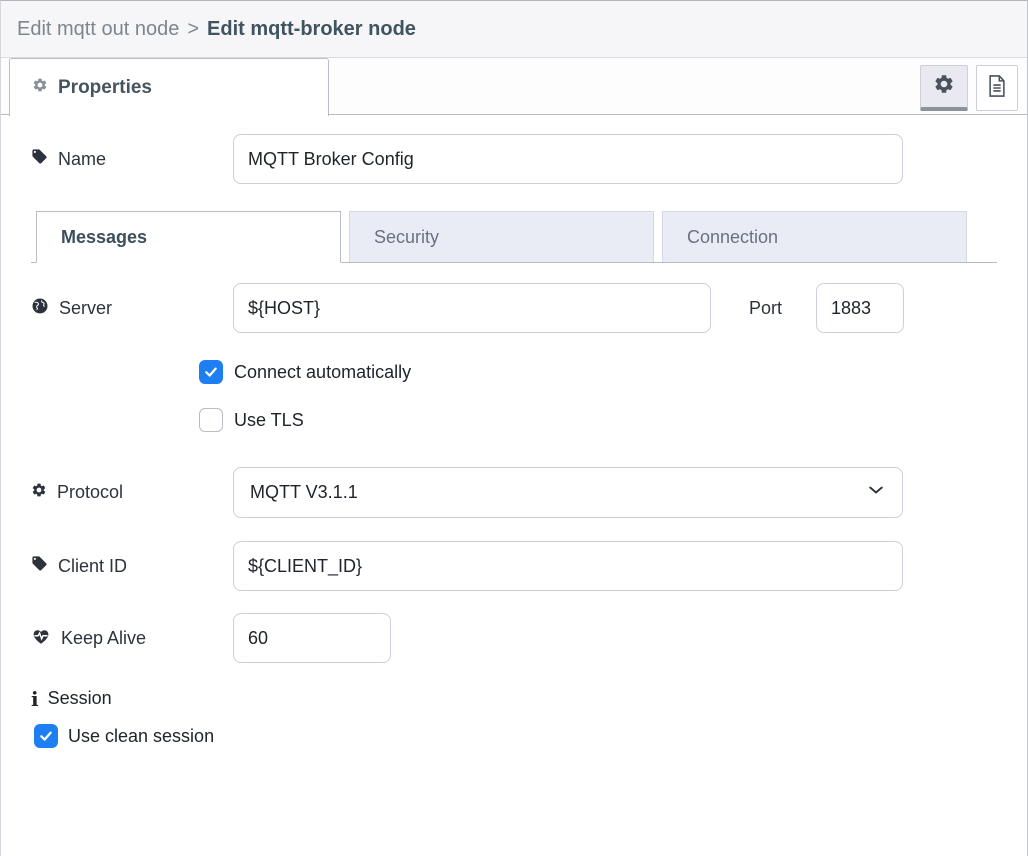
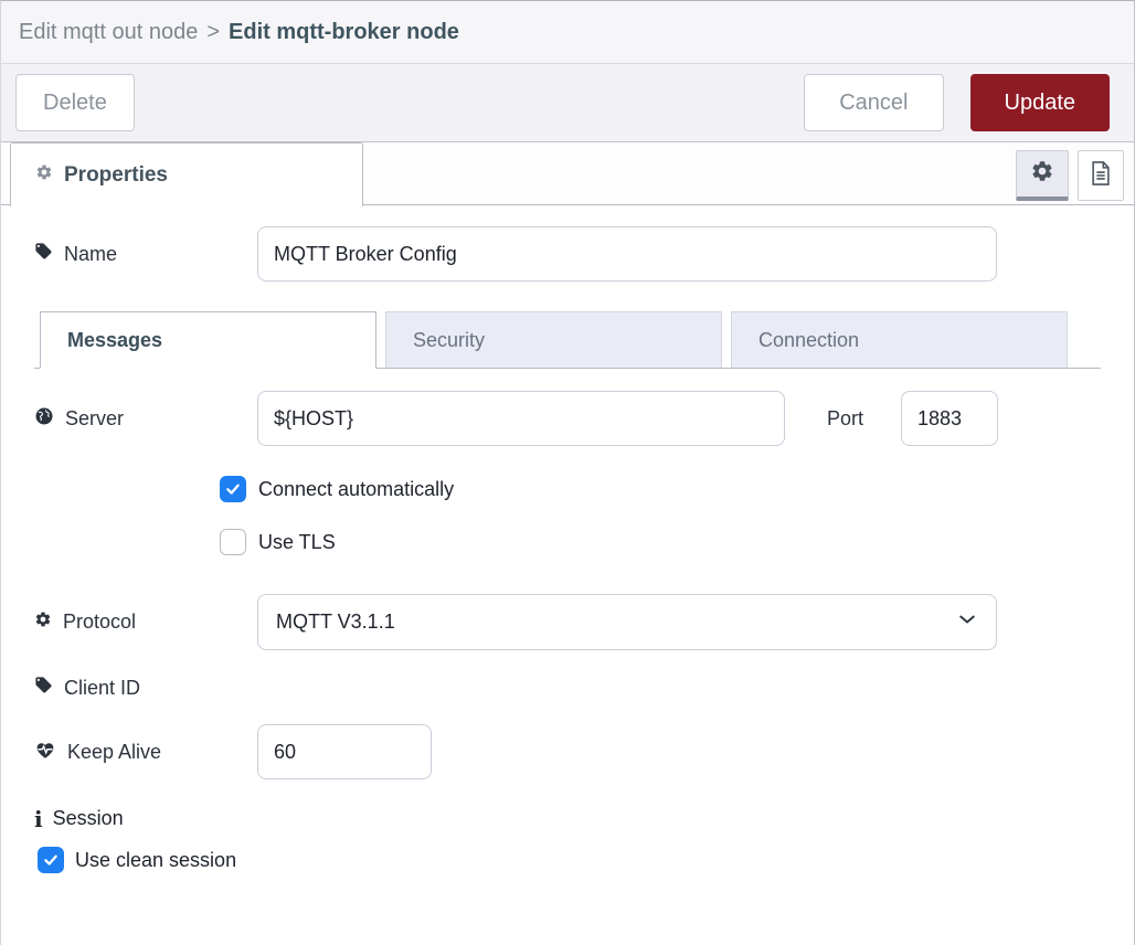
  Edit mqtt out node
  >
  Edit mqtt-broker node
+ Delete
+ Cancel
+ Update
  Properties
  Name
  MQTT Broker Config
  Messages
  Security
  Connection
  Server
  ${HOST}
  Port
  1883
  Connect automatically
  Use TLS
  Protocol
  MQTT V3.1.1
  Client ID
- ${CLIENT_ID}
  Keep Alive
  60
  i
  Session
  Use clean session
